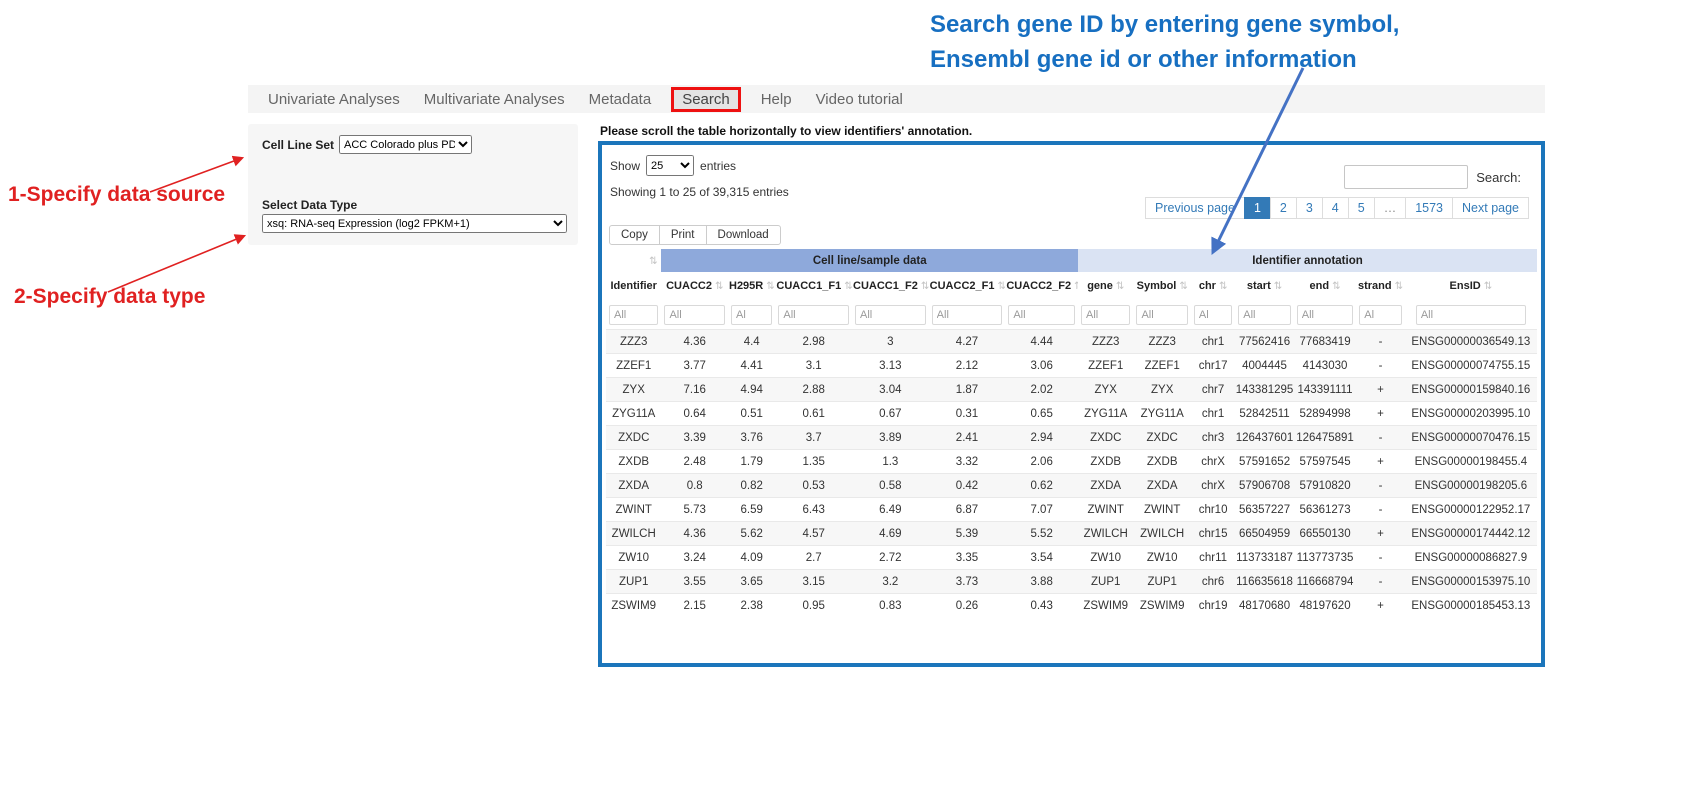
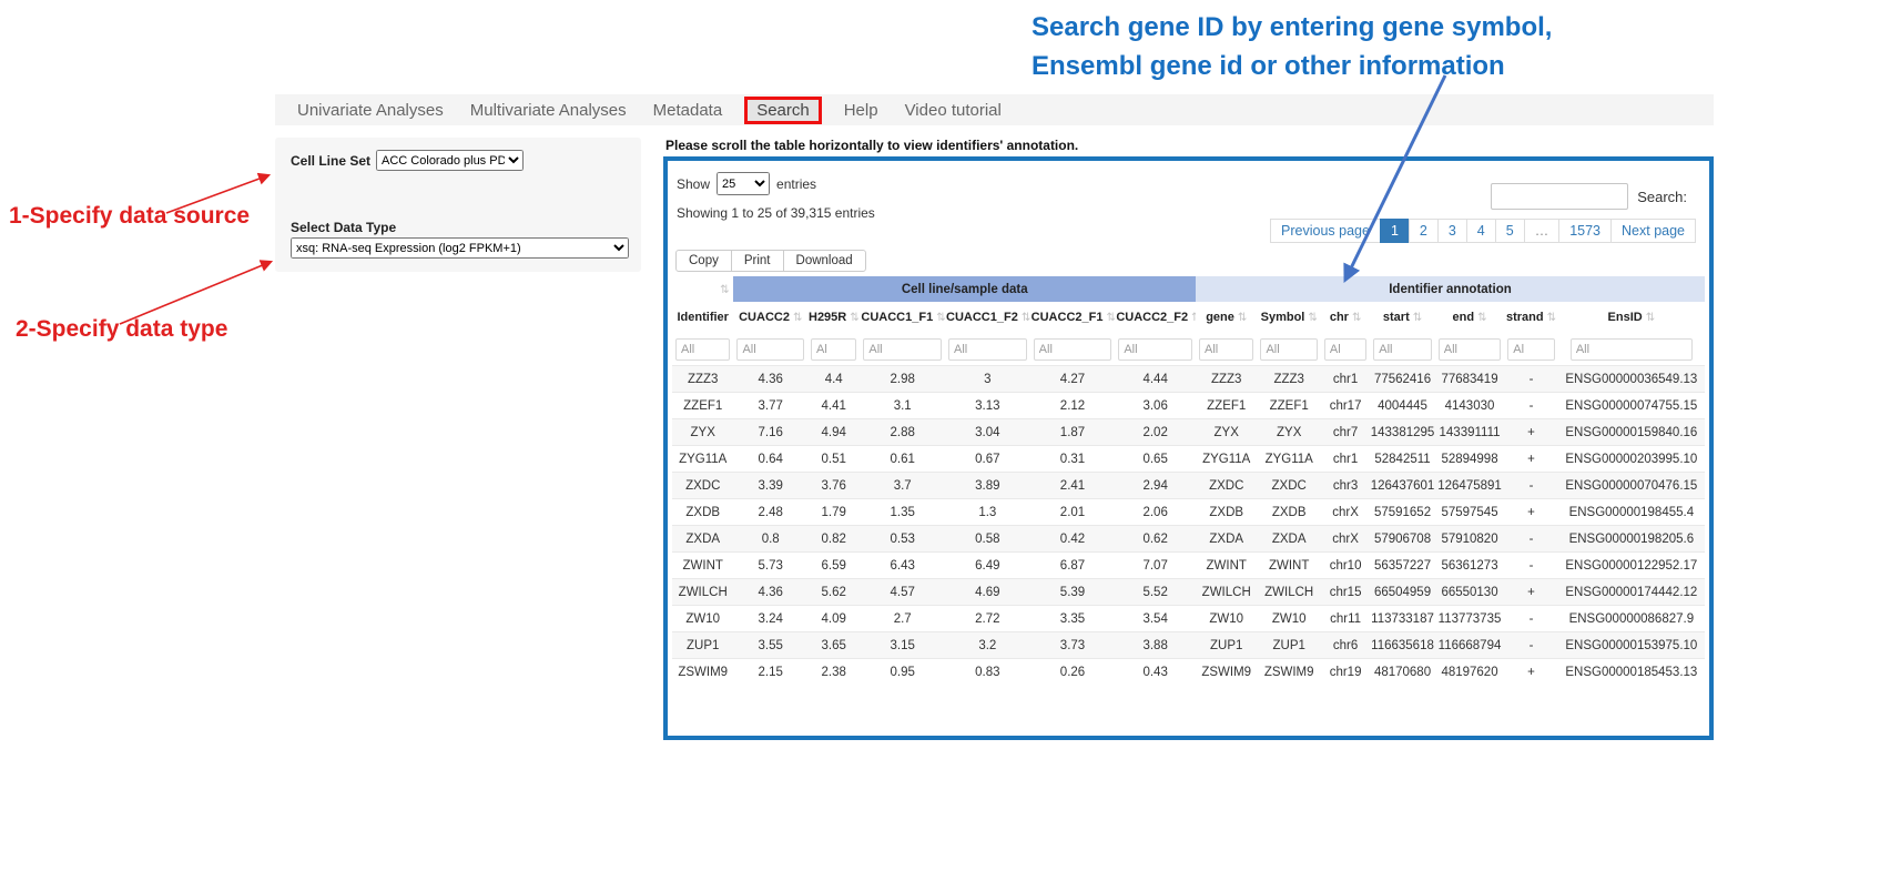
  Univariate Analyses
  Multivariate Analyses
  Metadata
  Search
  Help
  Video tutorial
  Cell Line Set
  ACC Colorado plus PD
  Select Data Type
  xsq: RNA-seq Expression (log2 FPKM+1)
  1-Specify data source
  2-Specify data type
  Search gene ID by entering gene symbol,
  Ensembl gene id or other information
  Please scroll the table horizontally to view identifiers' annotation.
  Show
  25
  entries
  Showing 1 to 25 of 39,315 entries
  Search:
  Previous page
  1
  2
  3
  4
  5
  …
  1573
  Next page
  Copy
  Print
  Download
  ⇅	Cell line/sample data	Identifier annotation
  Identifier	CUACC2 ⇅	H295R ⇅	CUACC1_F1 ⇅	CUACC1_F2 ⇅	CUACC2_F1 ⇅	CUACC2_F2	gene ⇅	Symbol ⇅	chr ⇅	start ⇅	end ⇅	strand ⇅	EnsID ⇅
  All	All	Al	All	All	All	All	All	All	Al	All	All	Al	All
  ZZZ3	4.36	4.4	2.98	3	4.27	4.44	ZZZ3	ZZZ3	chr1	77562416	77683419	-	ENSG00000036549.13
  ZZEF1	3.77	4.41	3.1	3.13	2.12	3.06	ZZEF1	ZZEF1	chr17	4004445	4143030	-	ENSG00000074755.15
  ZYX	7.16	4.94	2.88	3.04	1.87	2.02	ZYX	ZYX	chr7	143381295	143391111	+	ENSG00000159840.16
  ZYG11A	0.64	0.51	0.61	0.67	0.31	0.65	ZYG11A	ZYG11A	chr1	52842511	52894998	+	ENSG00000203995.10
  ZXDC	3.39	3.76	3.7	3.89	2.41	2.94	ZXDC	ZXDC	chr3	126437601	126475891	-	ENSG00000070476.15
- ZXDB	2.48	1.79	1.35	1.3	3.32	2.06	ZXDB	ZXDB	chrX	57591652	57597545	+	ENSG00000198455.4
+ ZXDB	2.48	1.79	1.35	1.3	2.01	2.06	ZXDB	ZXDB	chrX	57591652	57597545	+	ENSG00000198455.4
  ZXDA	0.8	0.82	0.53	0.58	0.42	0.62	ZXDA	ZXDA	chrX	57906708	57910820	-	ENSG00000198205.6
  ZWINT	5.73	6.59	6.43	6.49	6.87	7.07	ZWINT	ZWINT	chr10	56357227	56361273	-	ENSG00000122952.17
  ZWILCH	4.36	5.62	4.57	4.69	5.39	5.52	ZWILCH	ZWILCH	chr15	66504959	66550130	+	ENSG00000174442.12
  ZW10	3.24	4.09	2.7	2.72	3.35	3.54	ZW10	ZW10	chr11	113733187	113773735	-	ENSG00000086827.9
  ZUP1	3.55	3.65	3.15	3.2	3.73	3.88	ZUP1	ZUP1	chr6	116635618	116668794	-	ENSG00000153975.10
  ZSWIM9	2.15	2.38	0.95	0.83	0.26	0.43	ZSWIM9	ZSWIM9	chr19	48170680	48197620	+	ENSG00000185453.13
